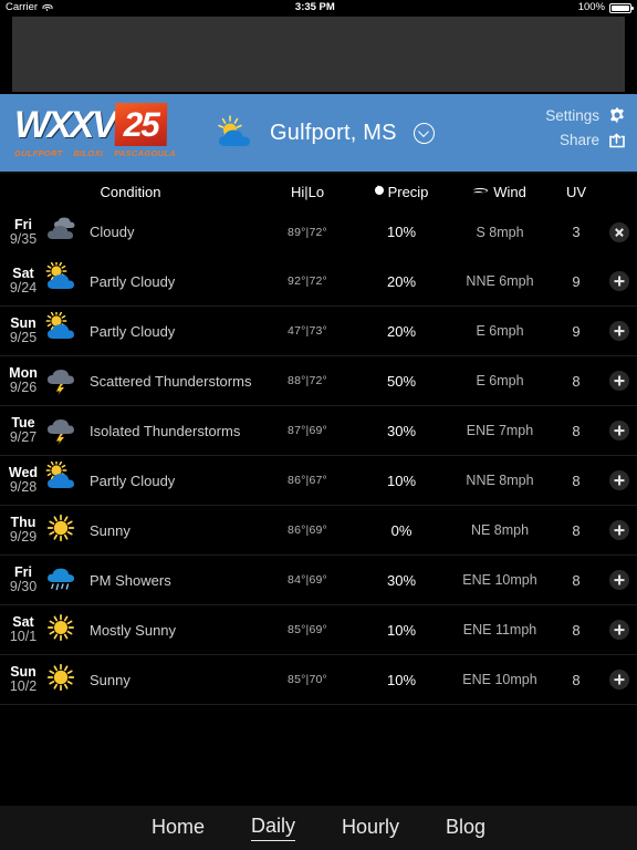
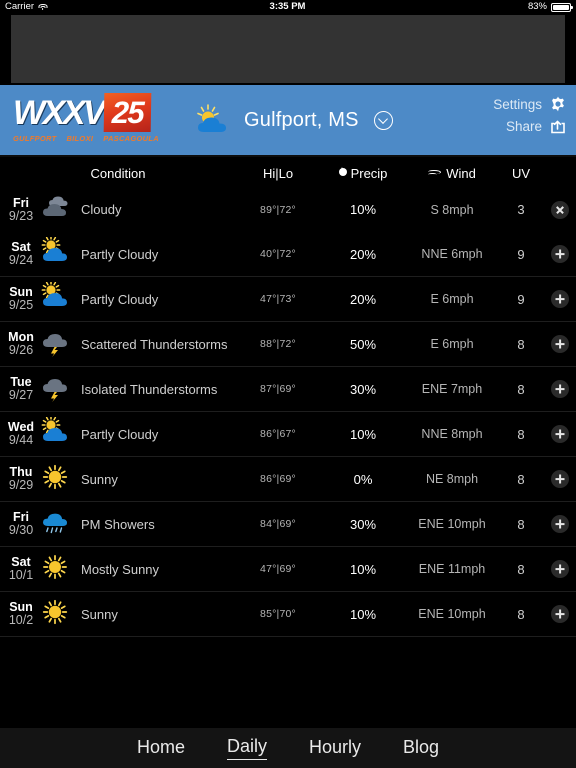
  Carrier
  3:35 PM
- 100%
+ 83%
  WXXV
  GULFPORT
  BILOXI
  PASCAGOULA
  Gulfport, MS
  Settings
  Share
  Condition
  Hi|Lo
  Precip
  Wind
  UV
  Fri
- 9/35
+ 9/23
  Cloudy
  89°|72°
  10%
  S 8mph
  3
  Sat
  9/24
  Partly Cloudy
- 92°|72°
+ 40°|72°
  20%
  NNE 6mph
  9
  Sun
  9/25
  Partly Cloudy
  47°|73°
  20%
  E 6mph
  9
  Mon
  9/26
  Scattered Thunderstorms
  88°|72°
  50%
  E 6mph
  8
  Tue
  9/27
  Isolated Thunderstorms
  87°|69°
  30%
  ENE 7mph
  8
  Wed
- 9/28
+ 9/44
  Partly Cloudy
  86°|67°
  10%
  NNE 8mph
  8
  Thu
  9/29
  Sunny
  86°|69°
  0%
  NE 8mph
  8
  Fri
  9/30
  PM Showers
  84°|69°
  30%
  ENE 10mph
  8
  Sat
  10/1
  Mostly Sunny
- 85°|69°
+ 47°|69°
  10%
  ENE 11mph
  8
  Sun
  10/2
  Sunny
  85°|70°
  10%
  ENE 10mph
  8
  Home
  Daily
  Hourly
  Blog
